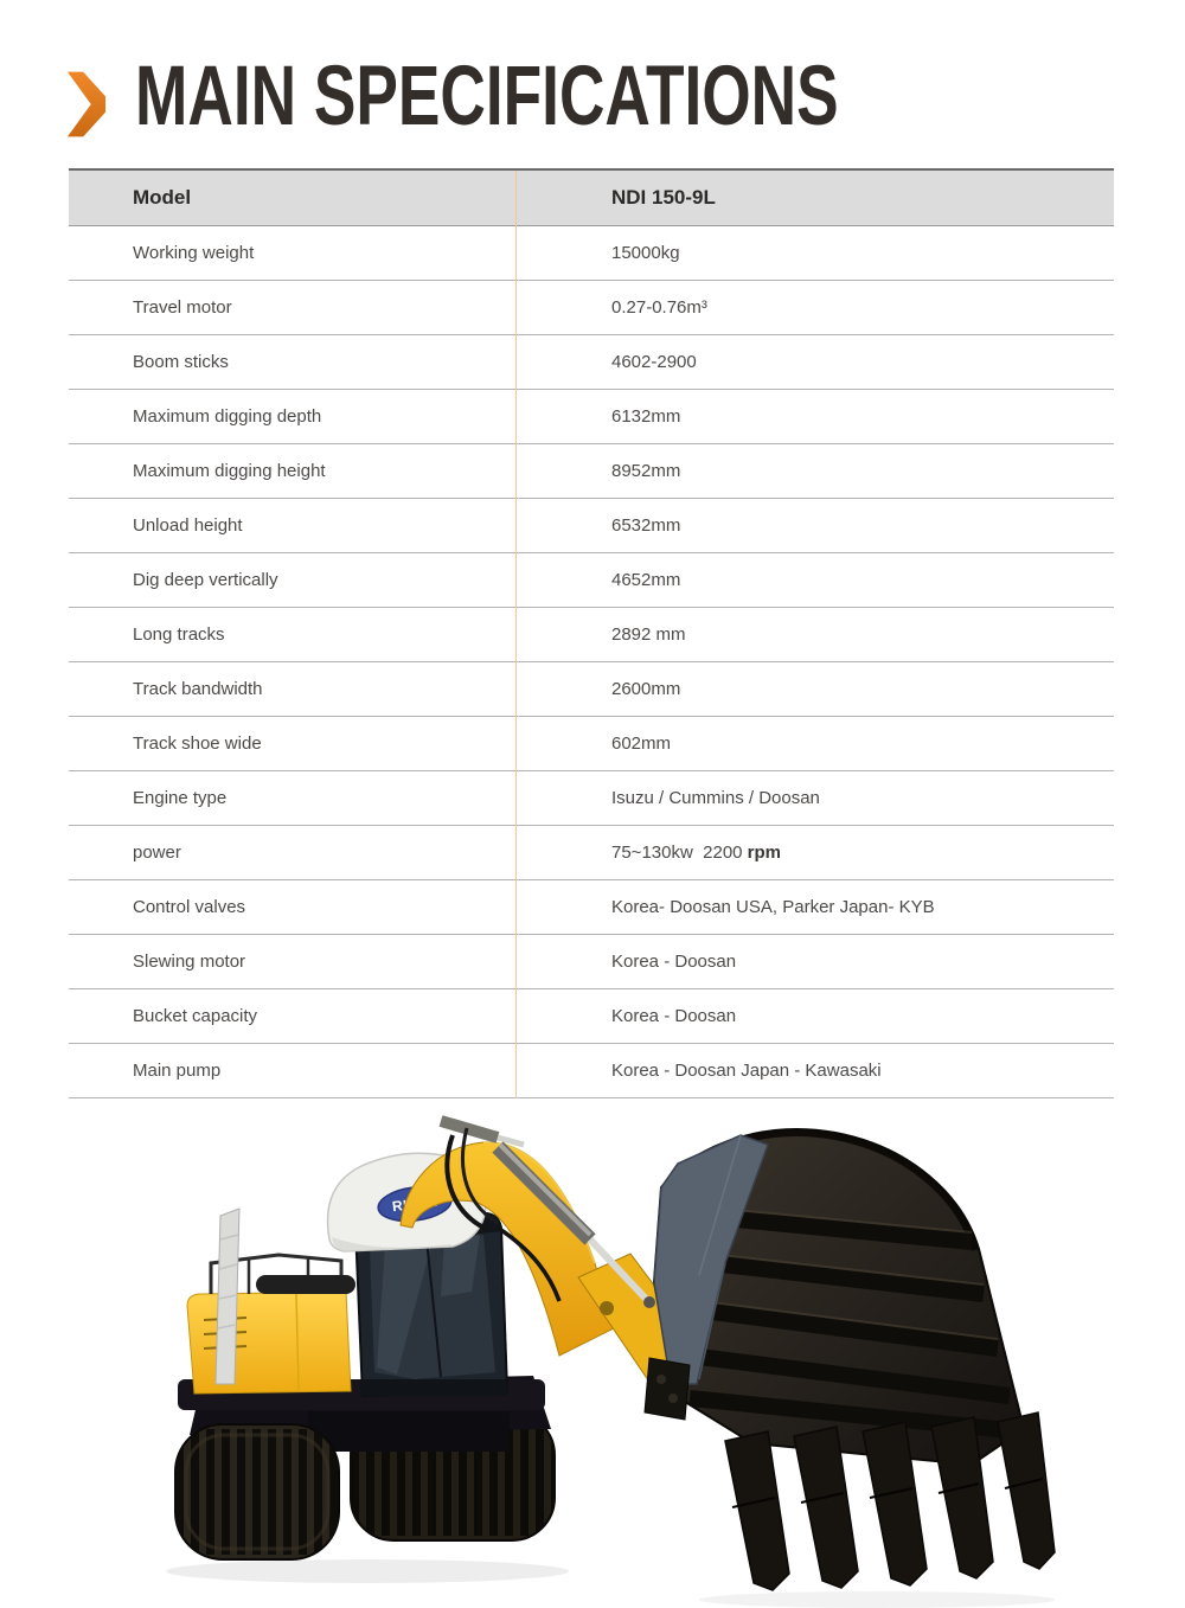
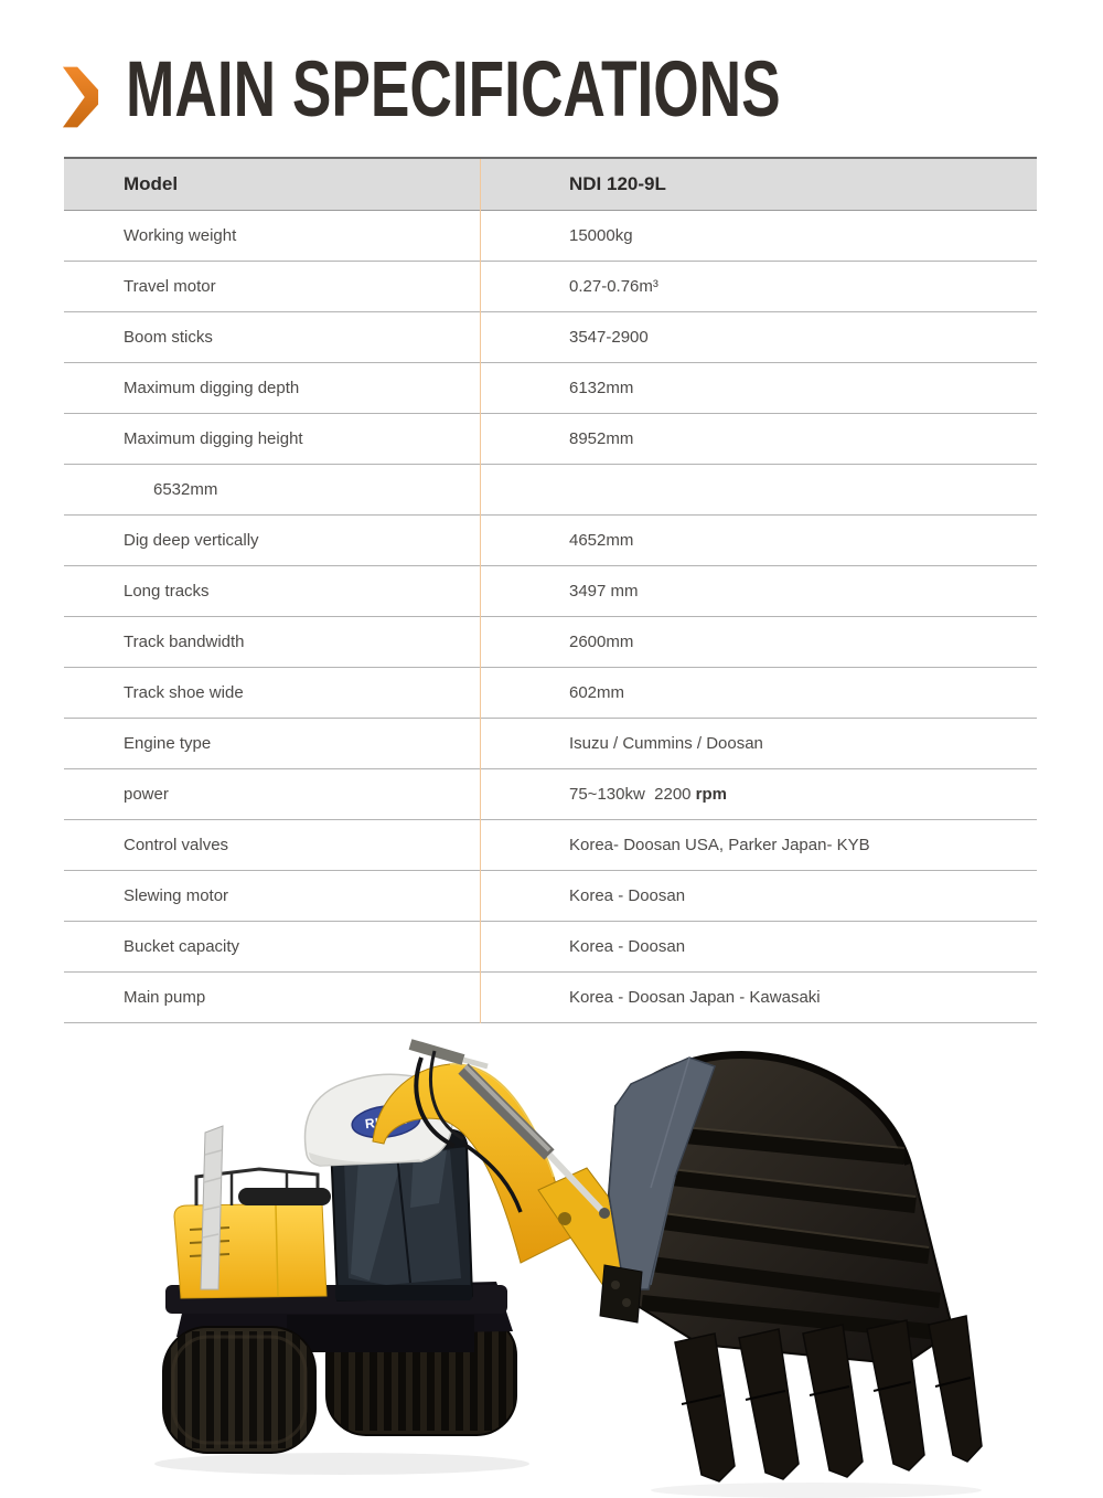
  MAIN SPECIFICATIONS
  Model
- NDI 150-9L
+ NDI 120-9L
  Working weight
  15000kg
  Travel motor
  0.27-0.76m³
  Boom sticks
- 4602-2900
+ 3547-2900
  Maximum digging depth
  6132mm
  Maximum digging height
  8952mm
- Unload height
  6532mm
  Dig deep vertically
  4652mm
  Long tracks
- 2892 mm
+ 3497 mm
  Track bandwidth
  2600mm
  Track shoe wide
  602mm
  Engine type
  Isuzu / Cummins / Doosan
  power
  75~130kw 2200 rpm
  Control valves
  Korea- Doosan USA, Parker Japan- KYB
  Slewing motor
  Korea - Doosan
  Bucket capacity
  Korea - Doosan
  Main pump
  Korea - Doosan Japan - Kawasaki
